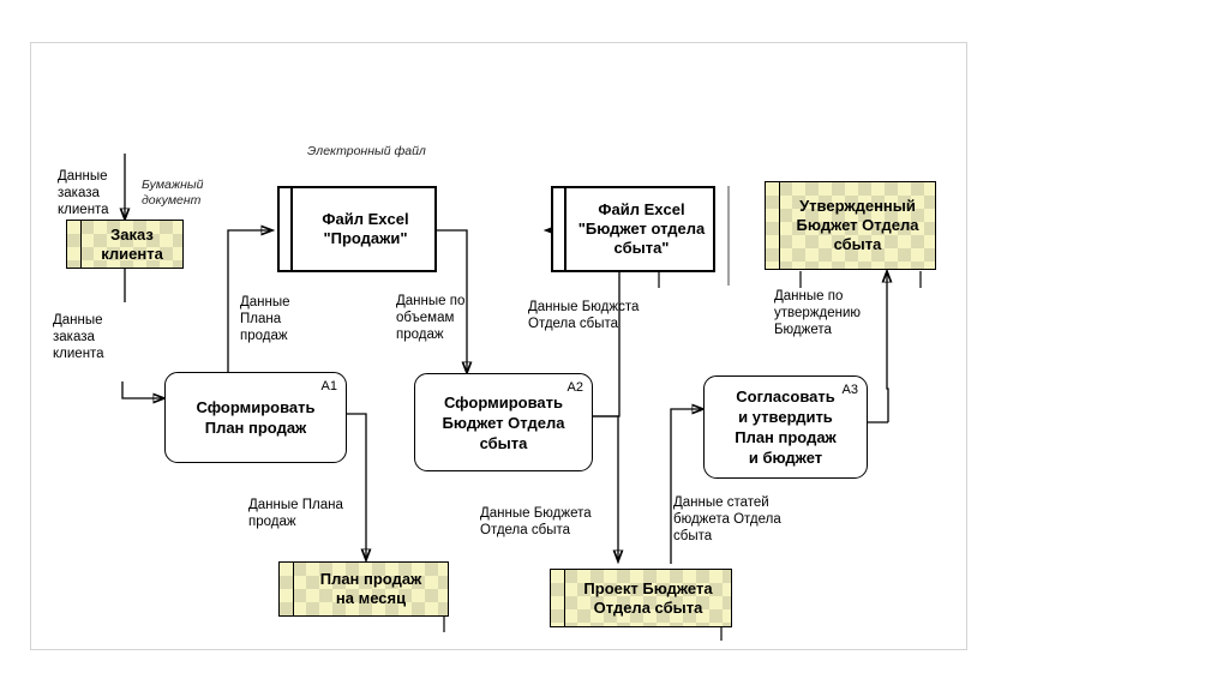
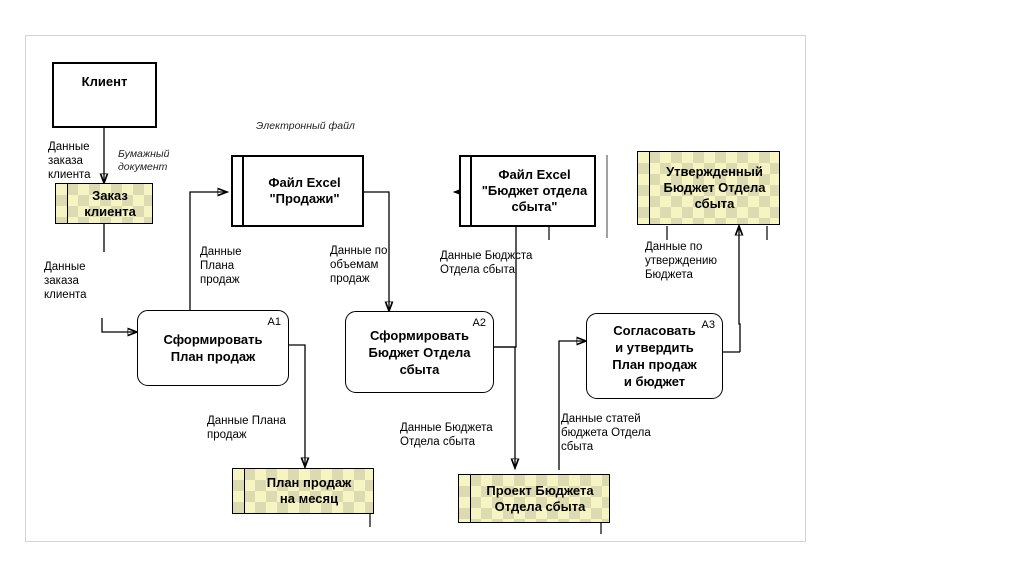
+ Клиент
  Заказ
  клиента
  Файл Excel
  "Продажи"
  Файл Excel
  "Бюджет отдела
  сбыта"
  Утвержденный
  Бюджет Отдела
  сбыта
  A1
  Сформировать
  План продаж
  A2
  Сформировать
  Бюджет Отдела
  сбыта
  A3
  Согласовать
  и утвердить
  План продаж
  и бюджет
  План продаж
  на месяц
  Проект Бюджета
  Отдела сбыта
  Бумажный
  документ
  Электронный файл
  Данные
  заказа
  клиента
  Данные
  заказа
  клиента
  Данные
  Плана
  продаж
  Данные по
  объемам
  продаж
  Данные Бюджста
  Отдела сбыта
  Данные по
  утверждению
  Бюджета
  Данные Плана
  продаж
  Данные Бюджета
  Отдела сбыта
  Данные статей
  бюджета Отдела
  сбыта
